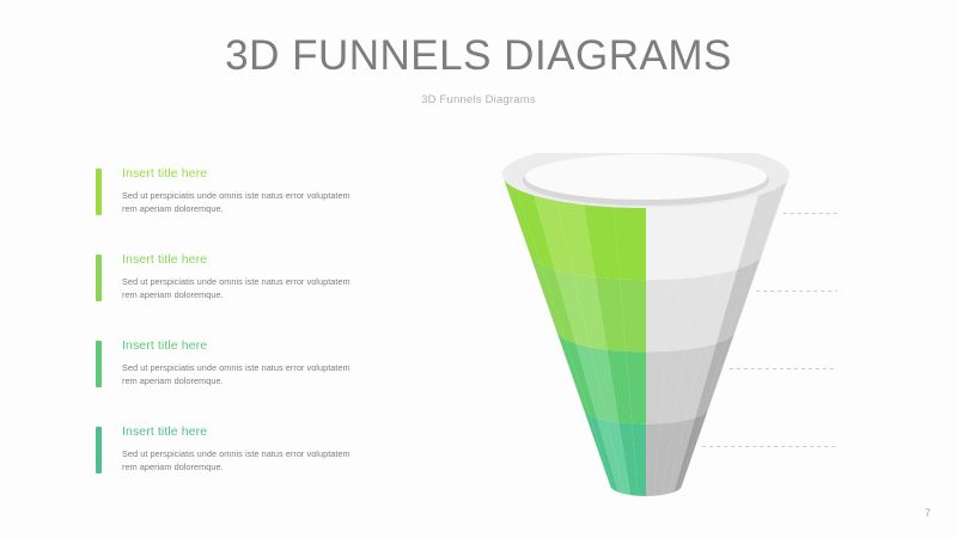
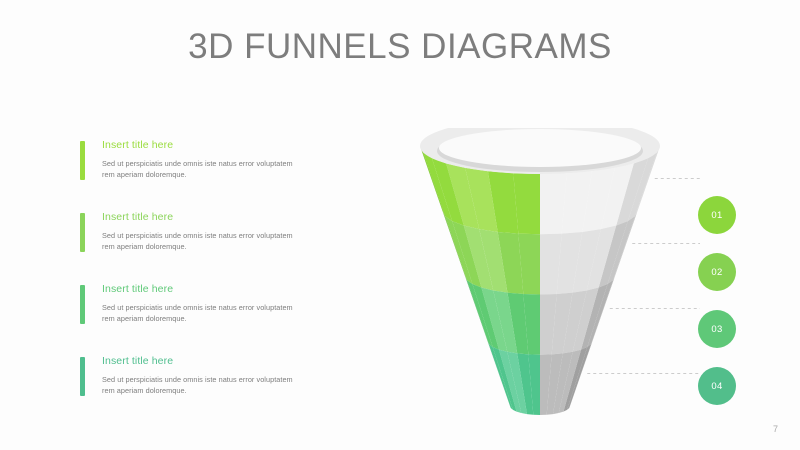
  3D FUNNELS DIAGRAMS
- 3D Funnels Diagrams
  Insert title here
  Sed ut perspiciatis unde omnis iste natus error voluptatem rem aperiam doloremque.
  Insert title here
  Sed ut perspiciatis unde omnis iste natus error voluptatem rem aperiam doloremque.
  Insert title here
  Sed ut perspiciatis unde omnis iste natus error voluptatem rem aperiam doloremque.
  Insert title here
  Sed ut perspiciatis unde omnis iste natus error voluptatem rem aperiam doloremque.
+ 01
+ 02
+ 03
+ 04
  7
